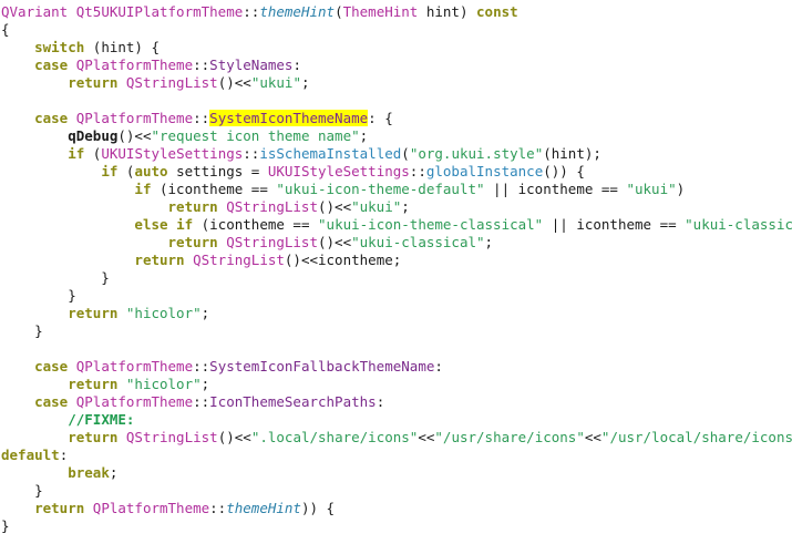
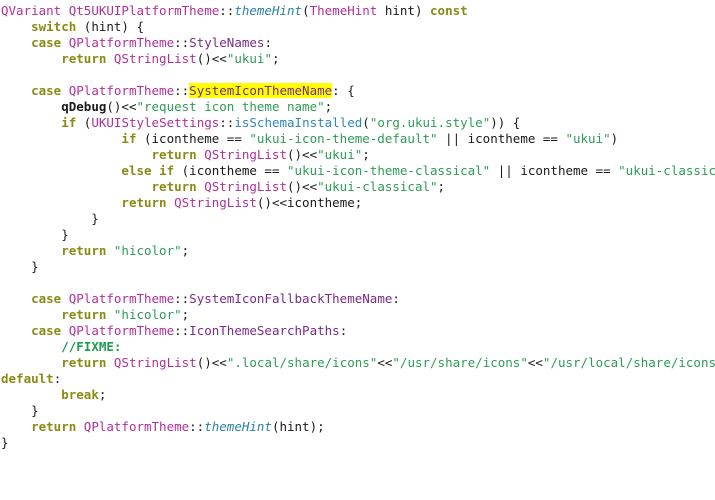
  QVariant Qt5UKUIPlatformTheme::themeHint(ThemeHint hint) const
- {
  switch (hint) {
  case QPlatformTheme::StyleNames:
  return QStringList()<<"ukui";
  case QPlatformTheme::SystemIconThemeName: {
  qDebug()<<"request icon theme name";
- if (UKUIStyleSettings::isSchemaInstalled("org.ukui.style"(hint);
+ if (UKUIStyleSettings::isSchemaInstalled("org.ukui.style")) {
- if (auto settings = UKUIStyleSettings::globalInstance()) {
  if (icontheme == "ukui-icon-theme-default" || icontheme == "ukui")
  return QStringList()<<"ukui";
  else if (icontheme == "ukui-icon-theme-classical" || icontheme == "ukui-classic
  return QStringList()<<"ukui-classical";
  return QStringList()<<icontheme;
  }
  }
  return "hicolor";
  }
  case QPlatformTheme::SystemIconFallbackThemeName:
  return "hicolor";
  case QPlatformTheme::IconThemeSearchPaths:
  //FIXME:
  return QStringList()<<".local/share/icons"<<"/usr/share/icons"<<"/usr/local/share/icons
  default:
  break;
  }
- return QPlatformTheme::themeHint)) {
+ return QPlatformTheme::themeHint(hint);
  }
